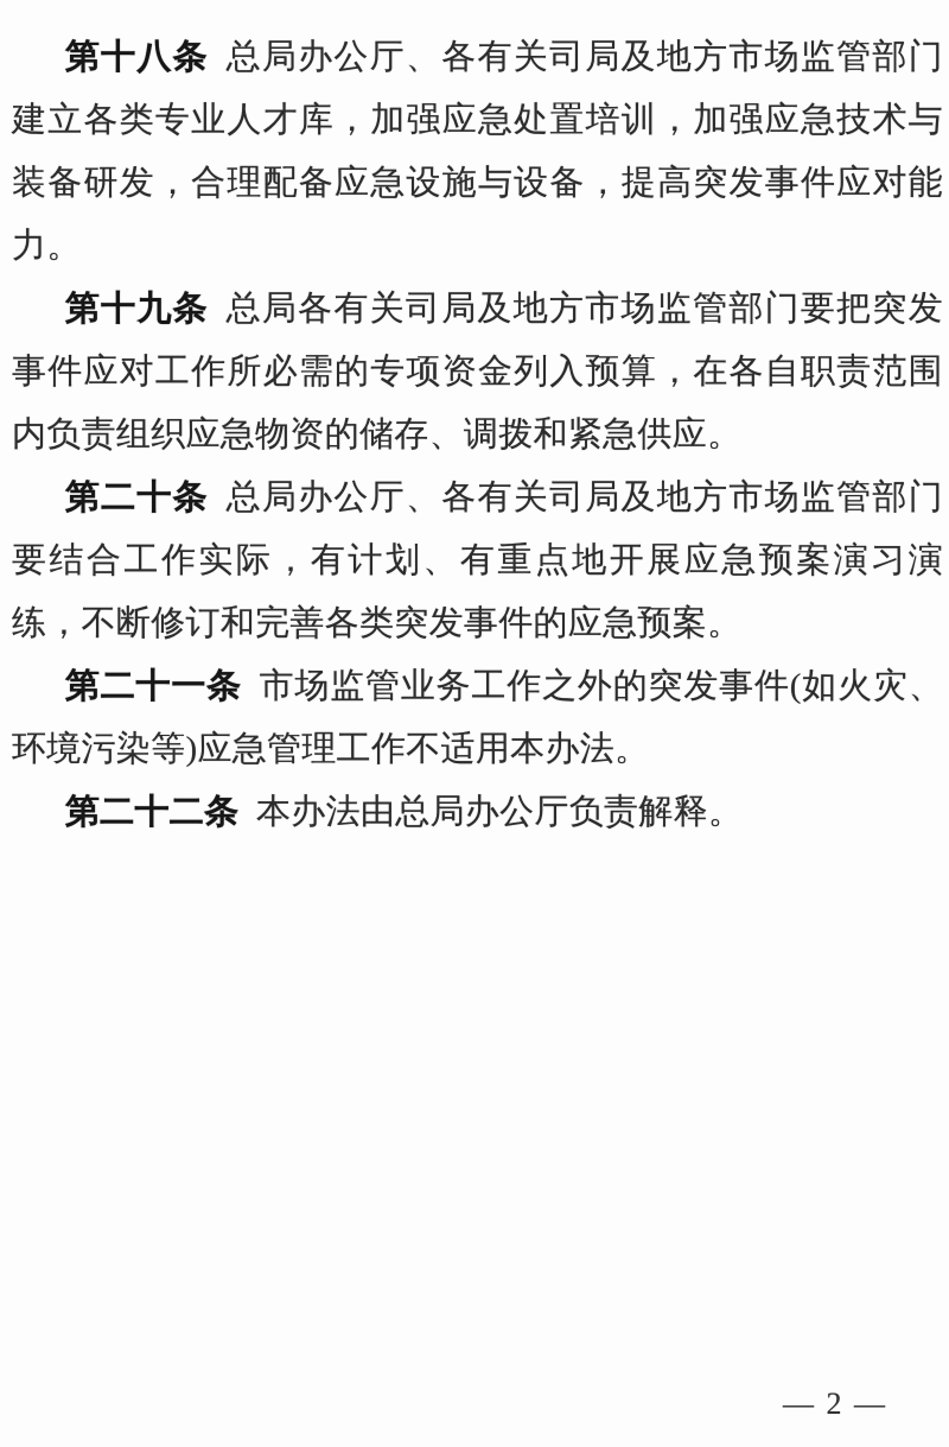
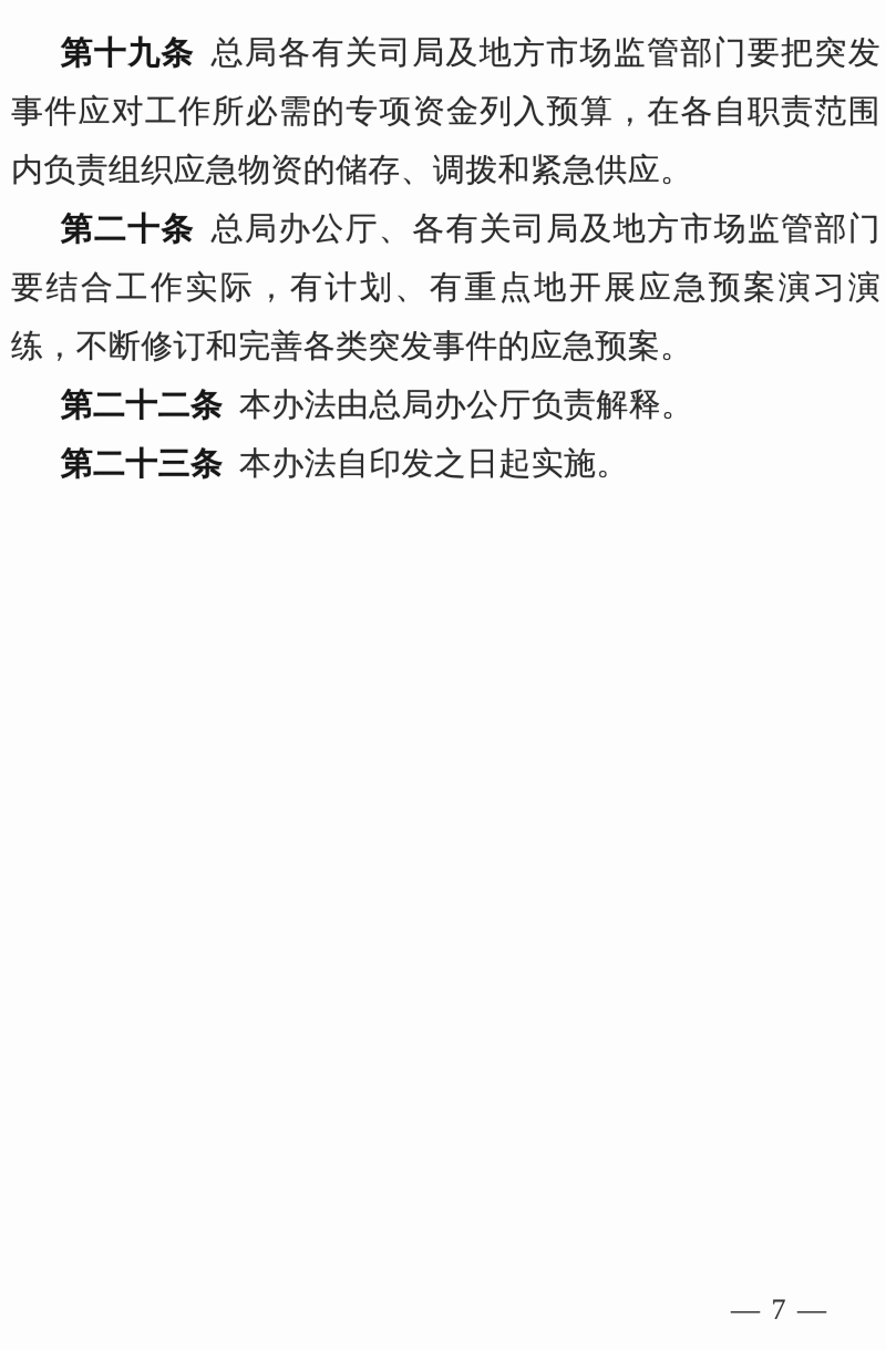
- 第十八条 总局办公厅、各有关司局及地方市场监管部门建立各类专业人才库，加强应急处置培训，加强应急技术与装备研发，合理配备应急设施与设备，提高突发事件应对能力。
  第十九条 总局各有关司局及地方市场监管部门要把突发事件应对工作所必需的专项资金列入预算，在各自职责范围内负责组织应急物资的储存、调拨和紧急供应。
  第二十条 总局办公厅、各有关司局及地方市场监管部门要结合工作实际，有计划、有重点地开展应急预案演习演练，不断修订和完善各类突发事件的应急预案。
- 第二十一条 市场监管业务工作之外的突发事件(如火灾、环境污染等)应急管理工作不适用本办法。
  第二十二条 本办法由总局办公厅负责解释。
+ 第二十三条 本办法自印发之日起实施。
- — 2 —
+ — 7 —
